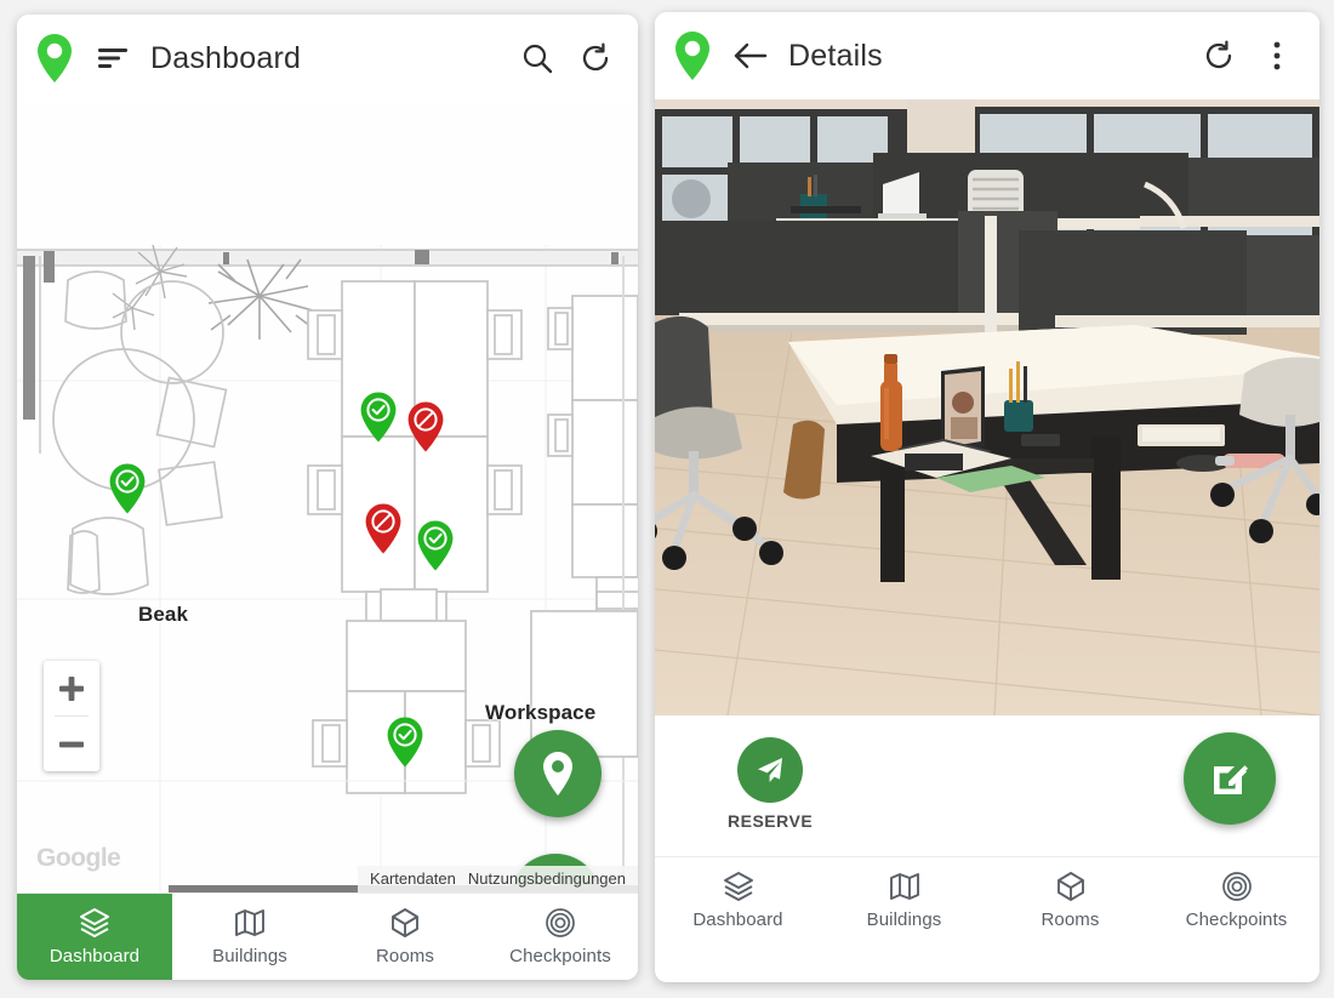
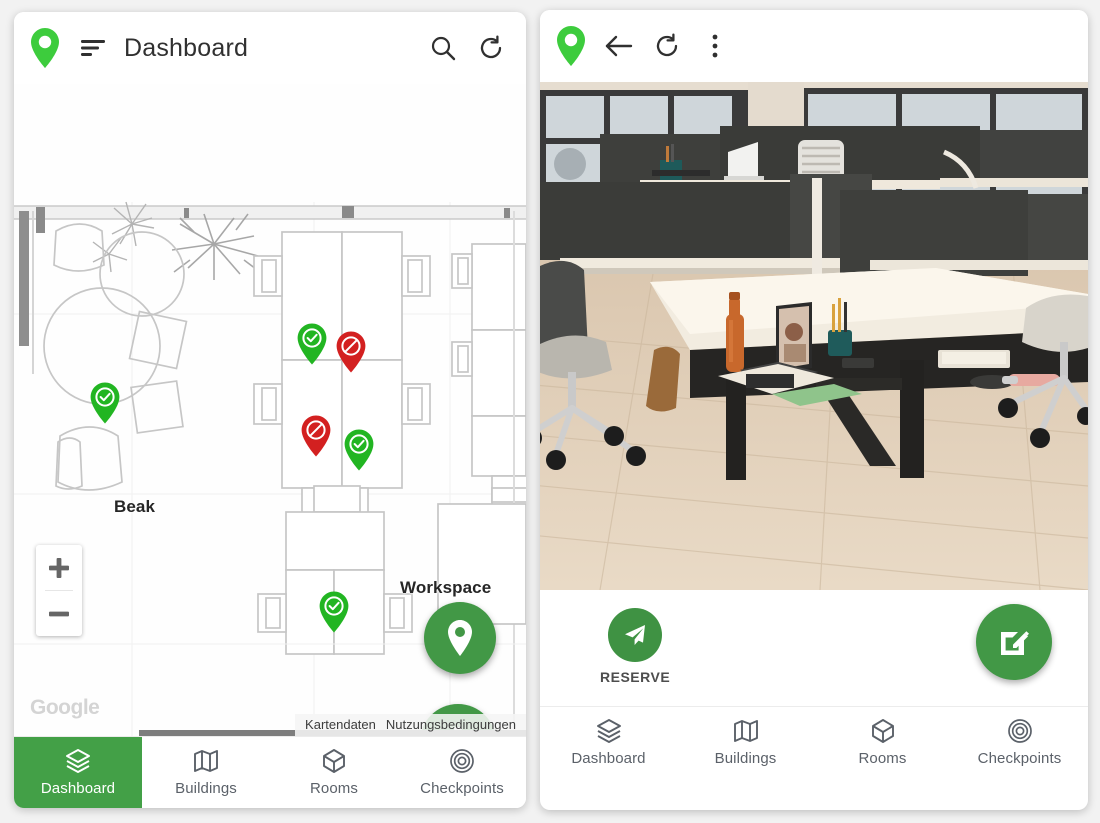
  Dashboard
  Beak
  Workspace
  Google
  Kartendaten
  Nutzungsbedingungen
  Dashboard
  Buildings
  Rooms
  Checkpoints
- Details
  RESERVE
  Dashboard
  Buildings
  Rooms
  Checkpoints
